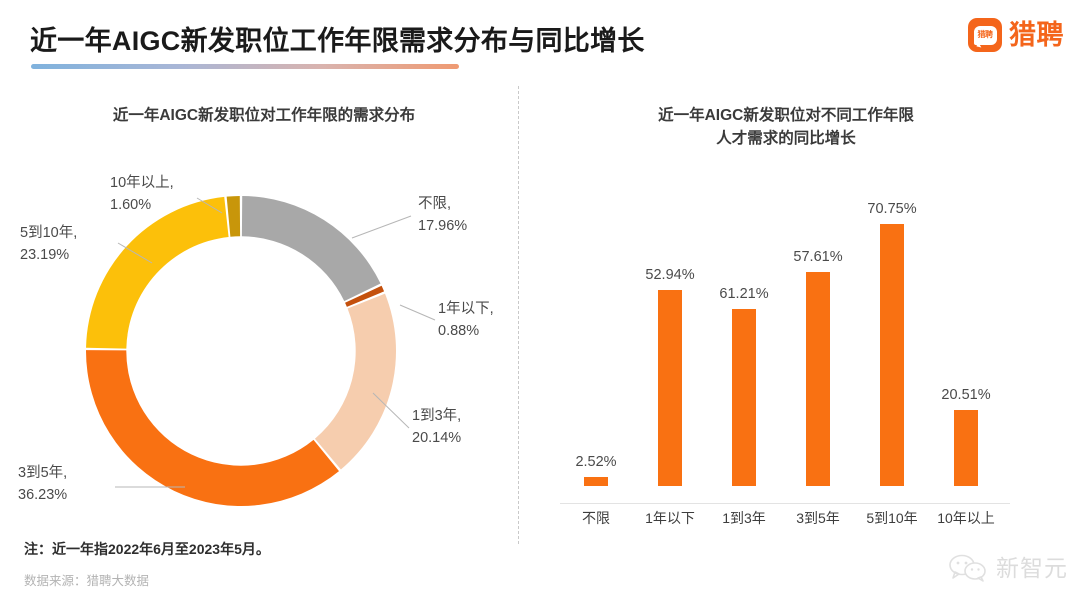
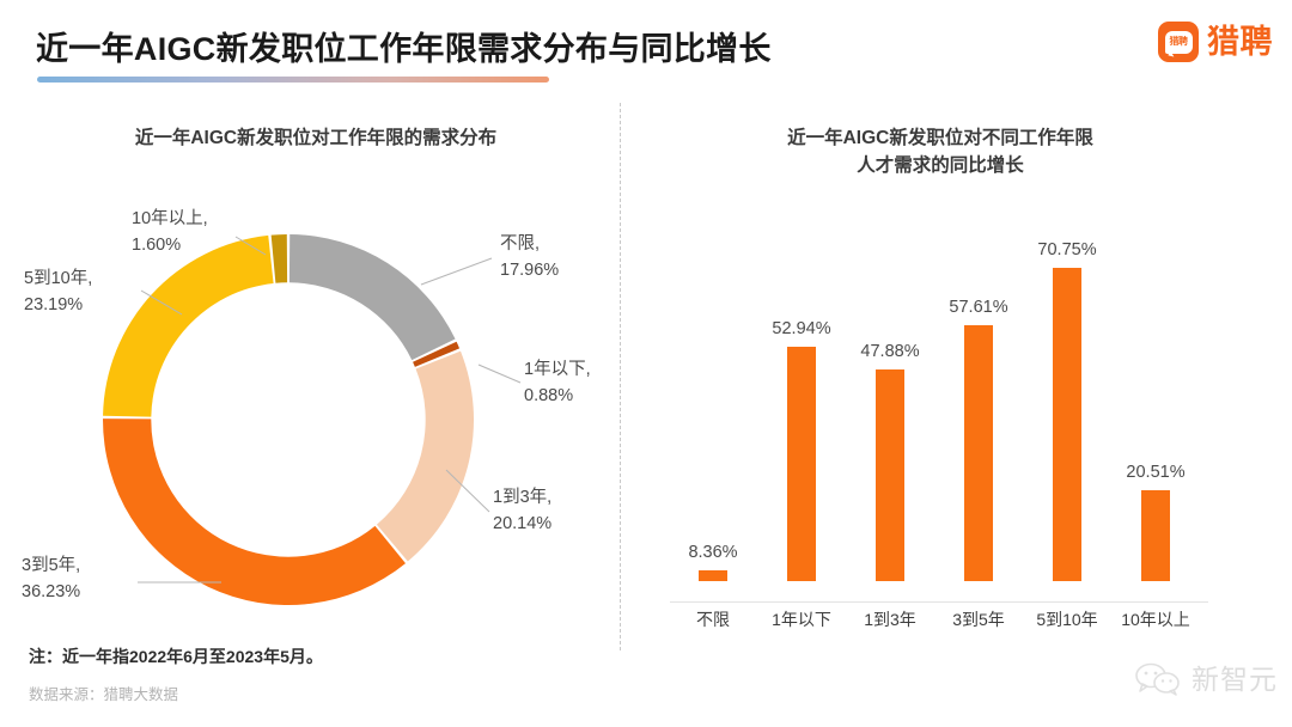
  近一年AIGC新发职位工作年限需求分布与同比增长
  猎聘
  猎聘
  近一年AIGC新发职位对工作年限的需求分布
  10年以上,
  1.60%
  5到10年,
  23.19%
  3到5年,
  36.23%
  不限,
  17.96%
  1年以下,
  0.88%
  1到3年,
  20.14%
  近一年AIGC新发职位对不同工作年限
  人才需求的同比增长
- 2.52%
+ 8.36%
  52.94%
- 61.21%
+ 47.88%
  57.61%
  70.75%
  20.51%
  不限
  1年以下
  1到3年
  3到5年
  5到10年
  10年以上
  注：近一年指2022年6月至2023年5月。
  数据来源：猎聘大数据
  新智元
